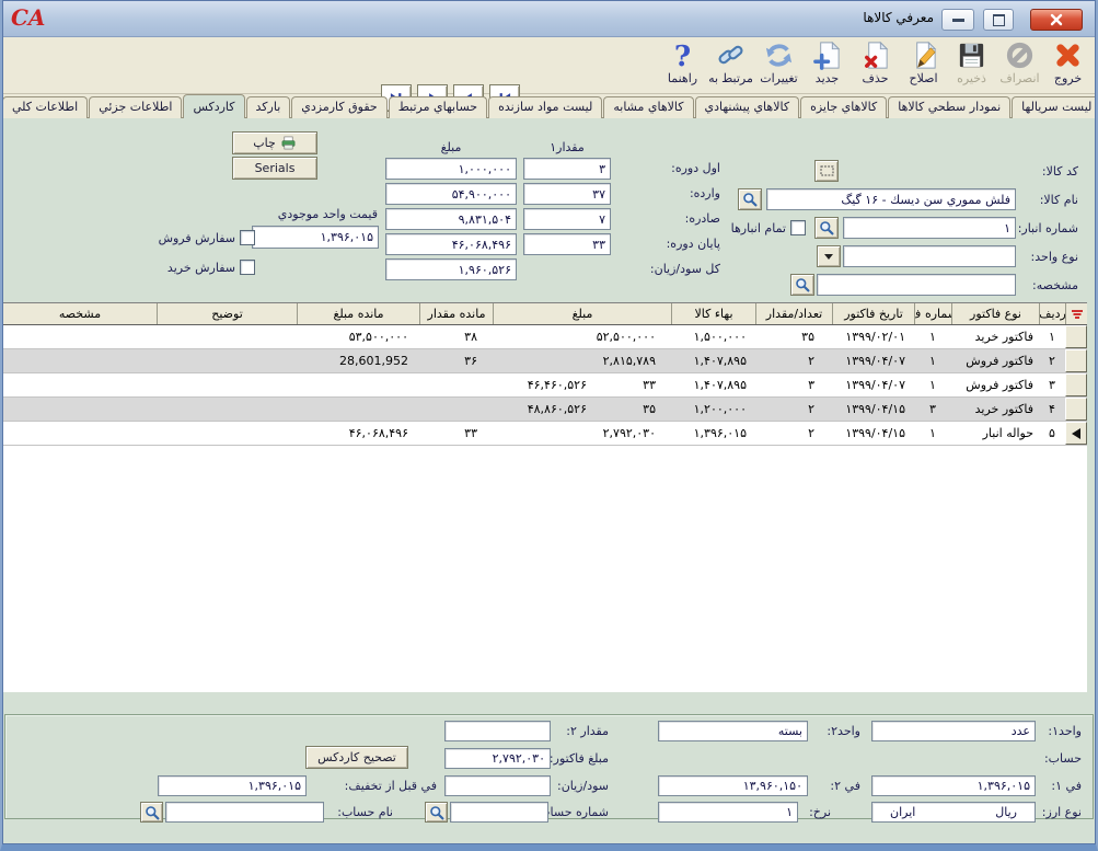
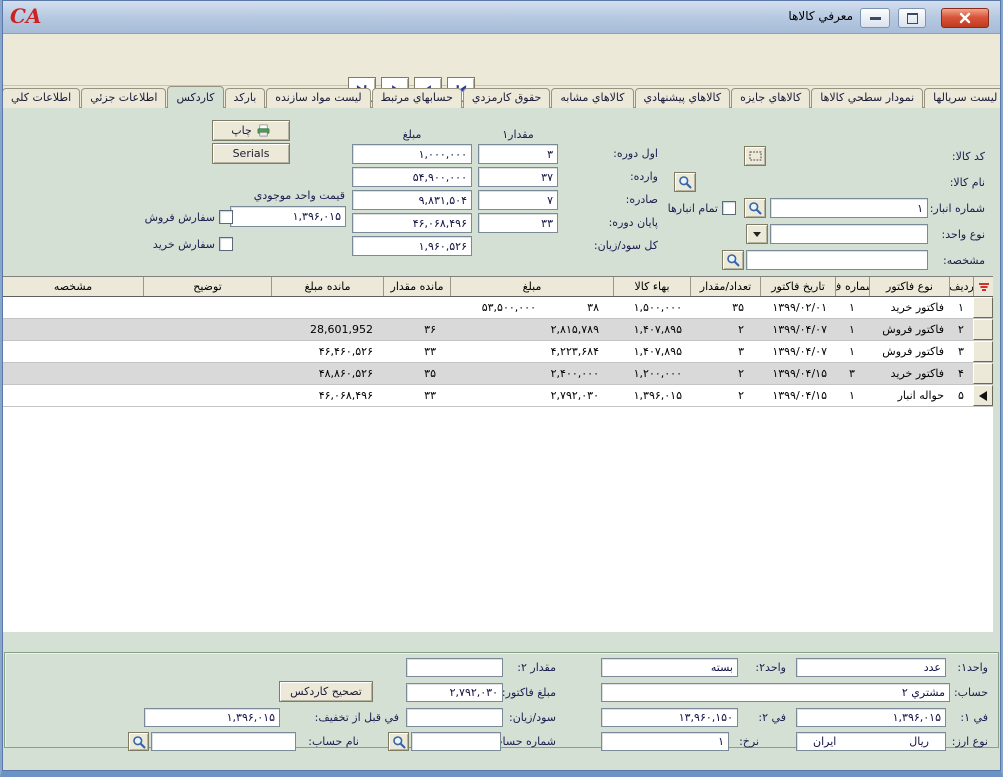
  CA
  معرفي کالاها
- خروج
- انصراف
- ذخيره
- اصلاح
- حذف
- جديد
- تغييرات
- مرتبط به
- ?
- راهنما
  اطلاعات کلي
  اطلاعات جزئي
  کاردکس
  بارکد
- حقوق کارمزدي
+ ليست مواد سازنده
  حسابهاي مرتبط
- ليست مواد سازنده
+ حقوق کارمزدي
  کالاهاي مشابه
  کالاهاي پيشنهادي
  کالاهاي جايزه
  نمودار سطحي کالاها
  ليست سريالها
  کد کالا:
  نام کالا:
- فلش مموري سن ديسك - ۱۶ گيگ
  شماره انبار:
  ۱
  تمام انبارها
  نوع واحد:
  مشخصه:
  مقدار۱
  مبلغ
  اول دوره:
  ۳
  ۱,۰۰۰,۰۰۰
  وارده:
  ۳۷
  ۵۴,۹۰۰,۰۰۰
  صادره:
  ۷
  ۹,۸۳۱,۵۰۴
  پايان دوره:
  ۳۳
  ۴۶,۰۶۸,۴۹۶
  کل سود/زيان:
  ۱,۹۶۰,۵۲۶
  چاپ
  Serials
  قيمت واحد موجودي
  ۱,۳۹۶,۰۱۵
  سفارش فروش
  سفارش خريد
  رديف
  نوع فاکتور
  ماره ف
  تاريخ فاکتور
  تعداد/مقدار
  بهاء کالا
  مبلغ
  مانده مقدار
  مانده مبلغ
  توضيح
  مشخصه
  ۱
  فاکتور خريد
  ۱
  ۱۳۹۹/۰۲/۰۱
  ۳۵
  ۱,۵۰۰,۰۰۰
- ۵۲,۵۰۰,۰۰۰
  ۳۸
  ۵۳,۵۰۰,۰۰۰
  ۲
  فاکتور فروش
  ۱
  ۱۳۹۹/۰۴/۰۷
  ۲
  ۱,۴۰۷,۸۹۵
  ۲,۸۱۵,۷۸۹
  ۳۶
  28,601,952
  ۳
  فاکتور فروش
  ۱
  ۱۳۹۹/۰۴/۰۷
  ۳
  ۱,۴۰۷,۸۹۵
+ ۴,۲۲۳,۶۸۴
  ۳۳
  ۴۶,۴۶۰,۵۲۶
  ۴
  فاکتور خريد
  ۳
  ۱۳۹۹/۰۴/۱۵
  ۲
  ۱,۲۰۰,۰۰۰
+ ۲,۴۰۰,۰۰۰
  ۳۵
  ۴۸,۸۶۰,۵۲۶
  ۵
  حواله انبار
  ۱
  ۱۳۹۹/۰۴/۱۵
  ۲
  ۱,۳۹۶,۰۱۵
  ۲,۷۹۲,۰۳۰
  ۳۳
  ۴۶,۰۶۸,۴۹۶
  واحد۱:
  عدد
  واحد۲:
  بسته
  مقدار ۲:
  حساب:
+ مشتري ۲
  مبلغ فاکتور:
  ۲,۷۹۲,۰۳۰
  تصحيح کاردکس
  في ۱:
  ۱,۳۹۶,۰۱۵
  في ۲:
  ۱۳,۹۶۰,۱۵۰
  سود/زيان:
  في قبل از تخفيف:
  ۱,۳۹۶,۰۱۵
  نوع ارز:
  ريال
  ايران
  نرخ:
  ۱
  شماره حسا
  نام حساب:
